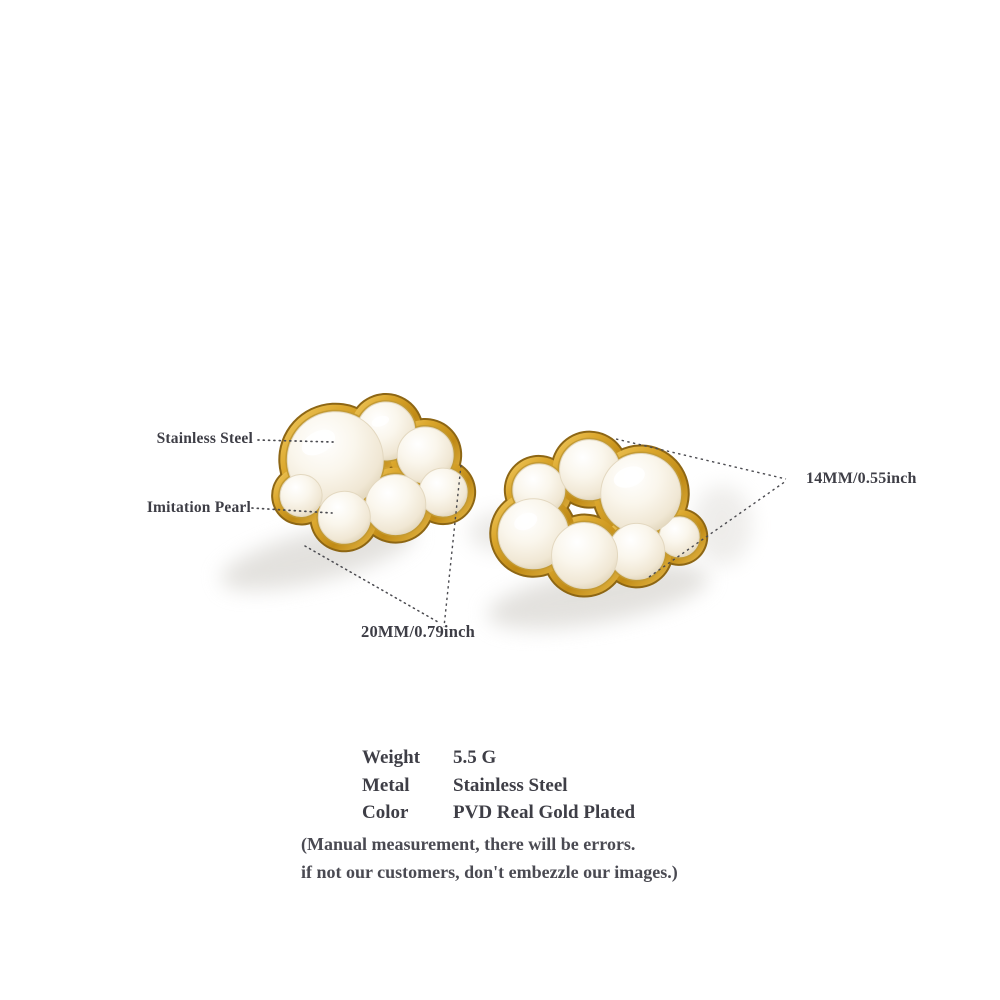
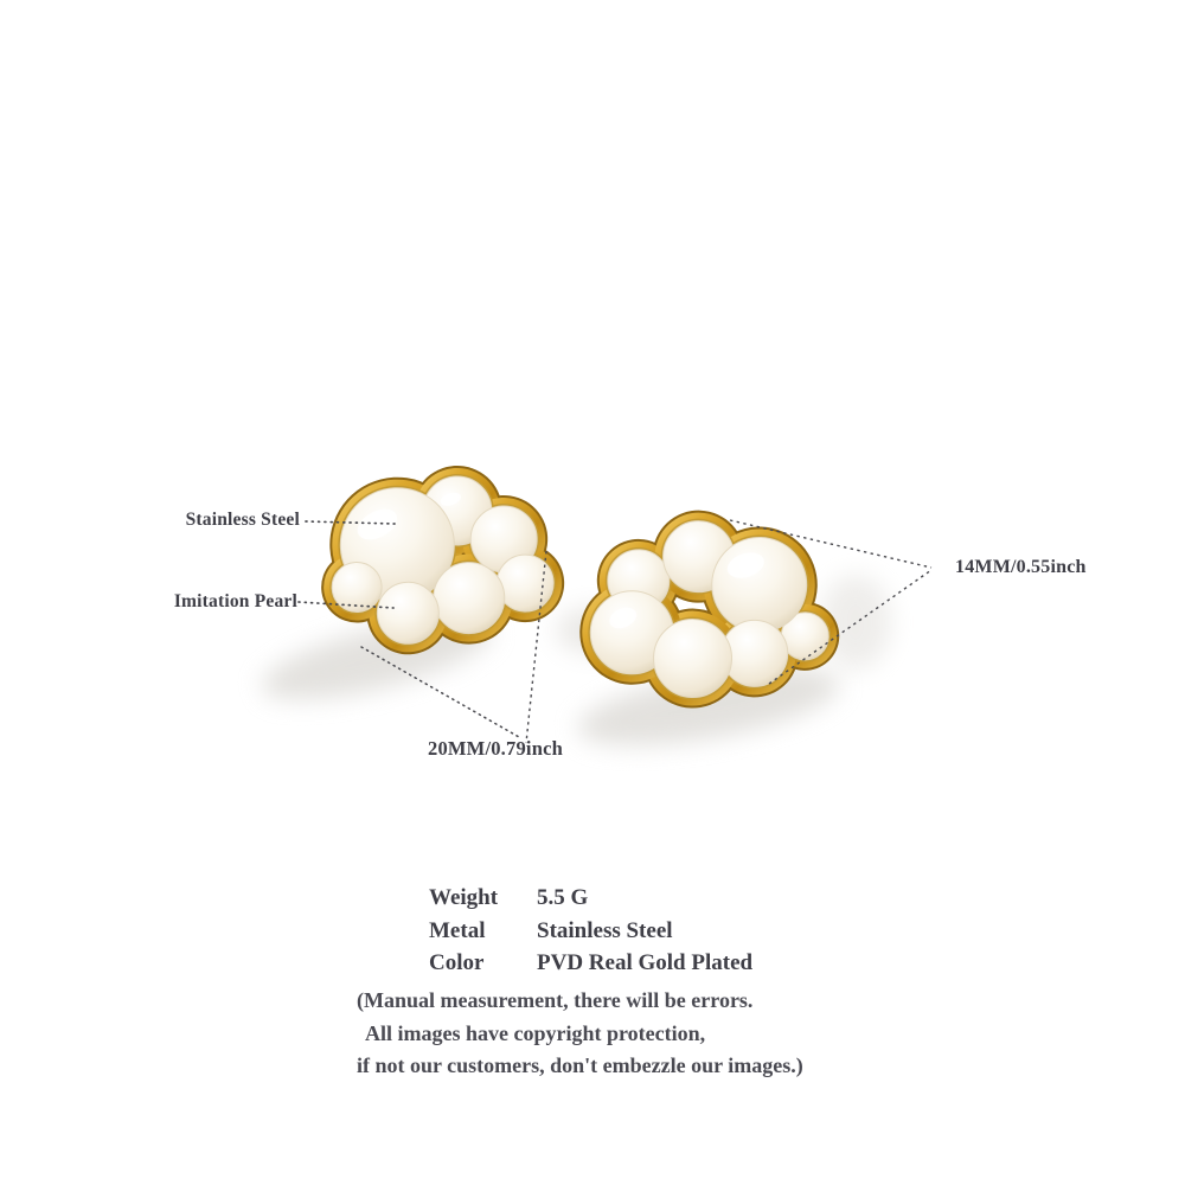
  Stainless Steel
  Imitation Pearl
  14MM/0.55inch
  20MM/0.79inch
  Weight
  5.5 G
  Metal
  Stainless Steel
  Color
  PVD Real Gold Plated
  (Manual measurement, there will be errors.
+ All images have copyright protection,
  if not our customers, don't embezzle our images.)
